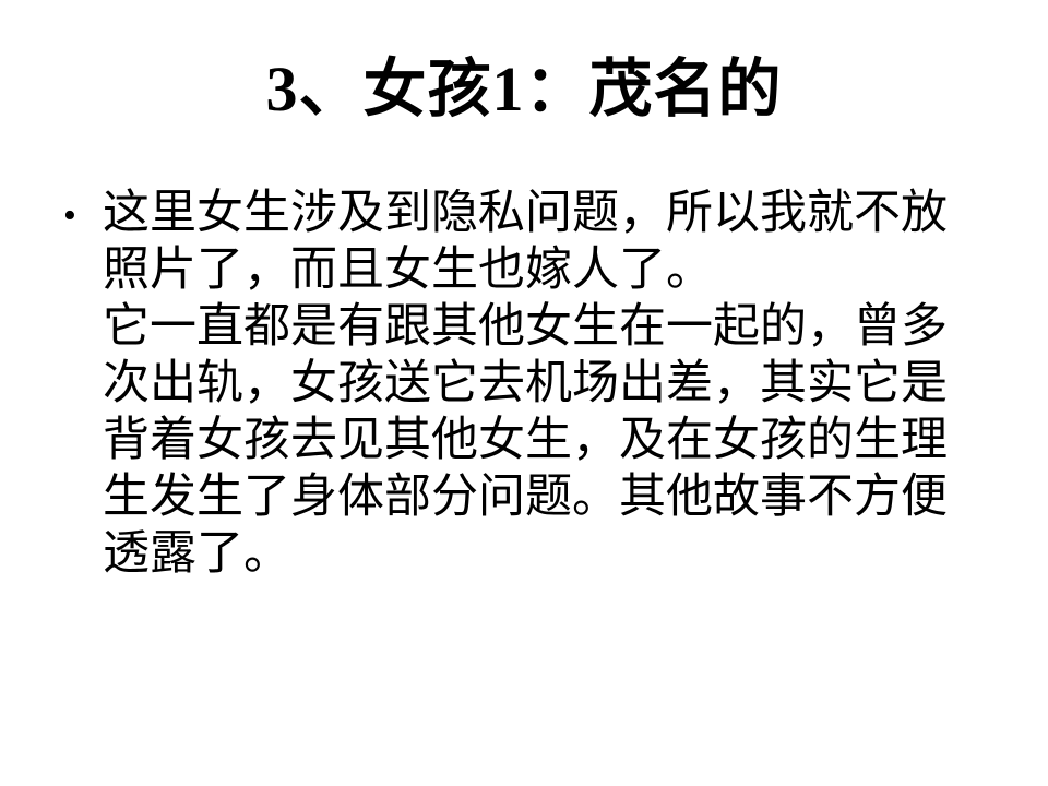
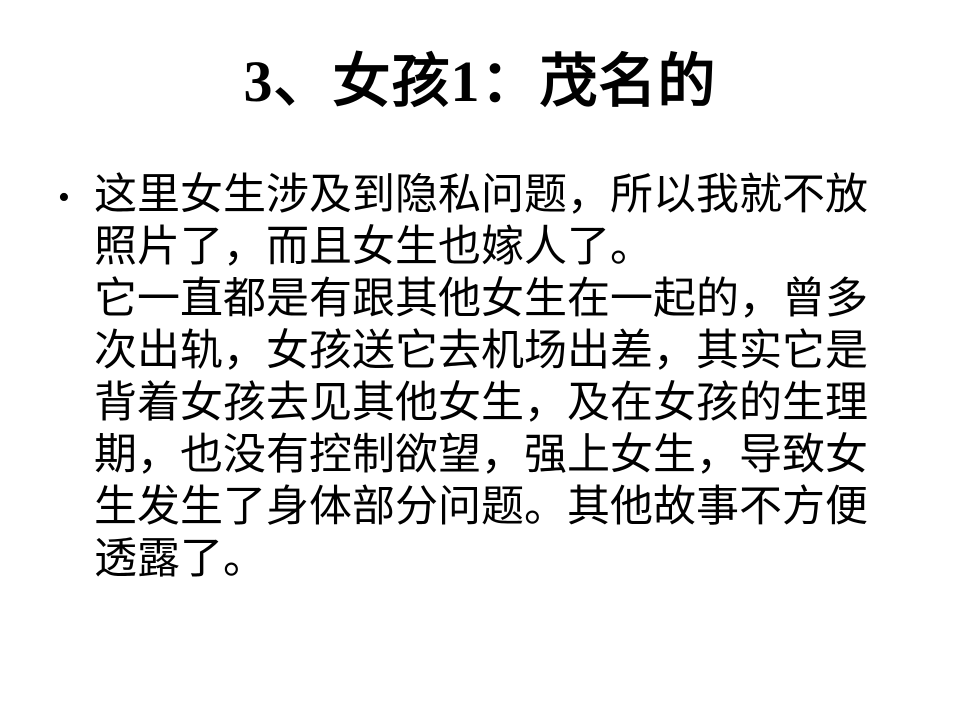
  3、女孩1：茂名的
  •
  这里女生涉及到隐私问题，所以我就不放
  照片了，而且女生也嫁人了。
  它一直都是有跟其他女生在一起的，曾多
  次出轨，女孩送它去机场出差，其实它是
  背着女孩去见其他女生，及在女孩的生理
+ 期，也没有控制欲望，强上女生，导致女
  生发生了身体部分问题。其他故事不方便
  透露了。
